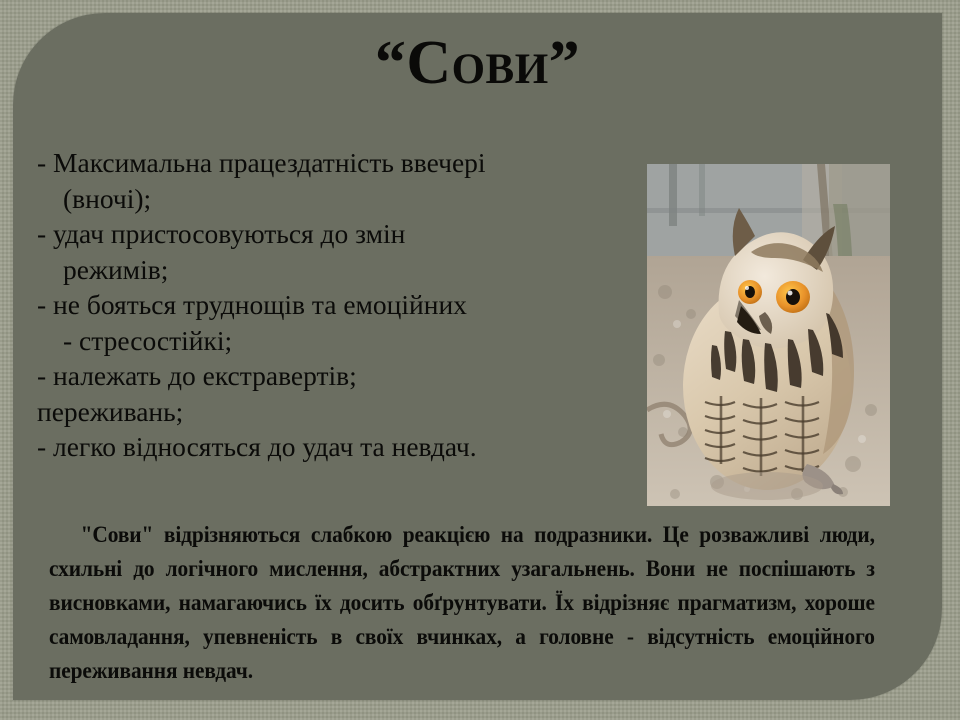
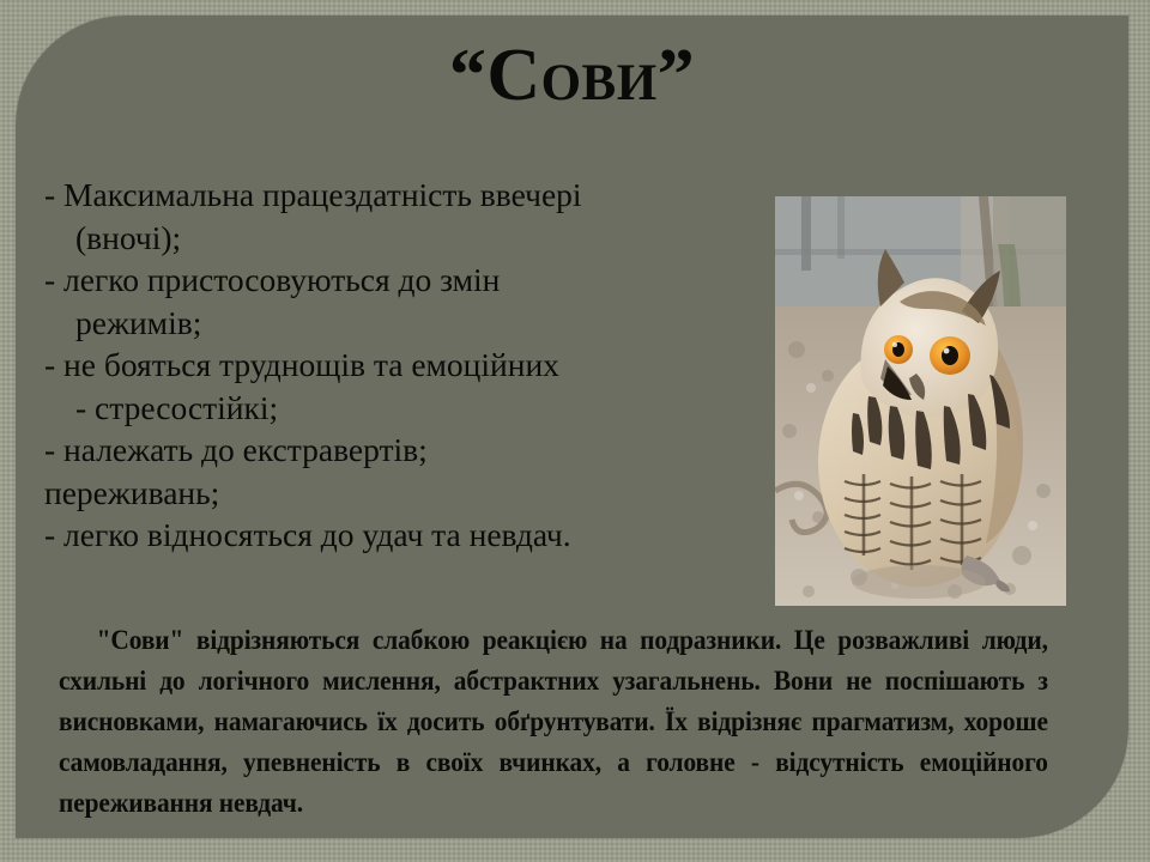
  “Cови”
  - Максимальна працездатність ввечері
  (вночі);
- - удач пристосовуються до змін
+ - легко пристосовуються до змін
  режимів;
  - не бояться труднощів та емоційних
  - стресостійкі;
  - належать до екстравертів;
  переживань;
  - легко відносяться до удач та невдач.
  "Сови" відрізняються слабкою реакцією на подразники. Це розважливі люди, схильні до логічного мислення, абстрактних узагальнень. Вони не поспішають з висновками, намагаючись їх досить обґрунтувати. Їх відрізняє прагматизм, хороше самовладання, упевненість в своїх вчинках, а головне - відсутність емоційного переживання невдач.
